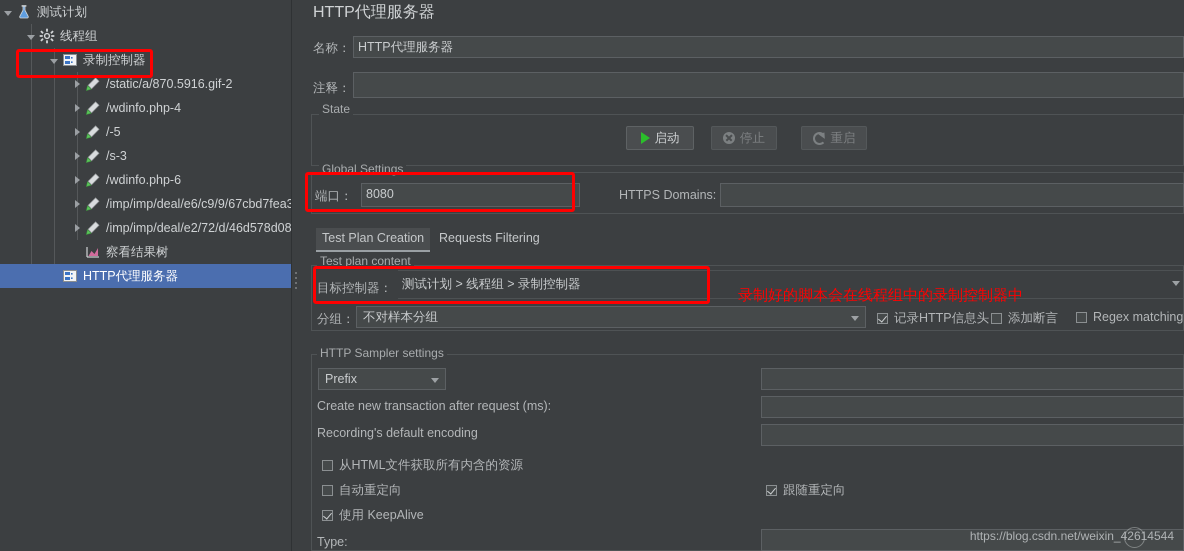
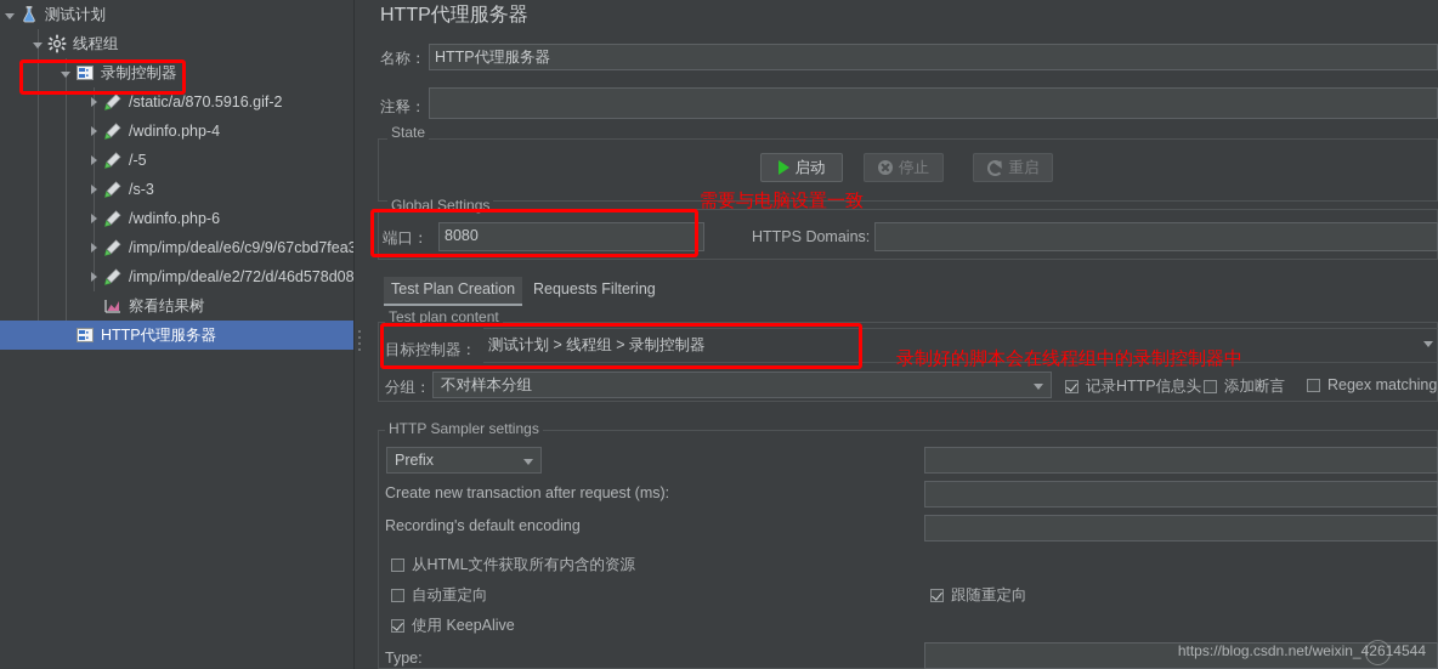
  测试计划
  线程组
  录制控制器
  /static/a/870.5916.gif-2
  /wdinfo.php-4
  /-5
  /s-3
  /wdinfo.php-6
  /imp/imp/deal/e6/c9/9/67cbd7fea
  /imp/imp/deal/e2/72/d/46d578d08
  察看结果树
  HTTP代理服务器
  HTTP代理服务器
  名称：
  HTTP代理服务器
  注释：
  State
  启动
  停止
  重启
  Global Settings
  端口：
  8080
  HTTPS Domains:
  Test Plan Creation
  Requests Filtering
  Test plan content
  目标控制器：
  测试计划 > 线程组 > 录制控制器
  分组：
  不对样本分组
  记录HTTP信息头
  添加断言
  Regex matching
  HTTP Sampler settings
  Prefix
  Create new transaction after request (ms):
  Recording's default encoding
  从HTML文件获取所有内含的资源
  自动重定向
  使用 KeepAlive
  跟随重定向
  Type:
  https://blog.csdn.net/weixin_42614544
+ 需要与电脑设置一致
  录制好的脚本会在线程组中的录制控制器中
